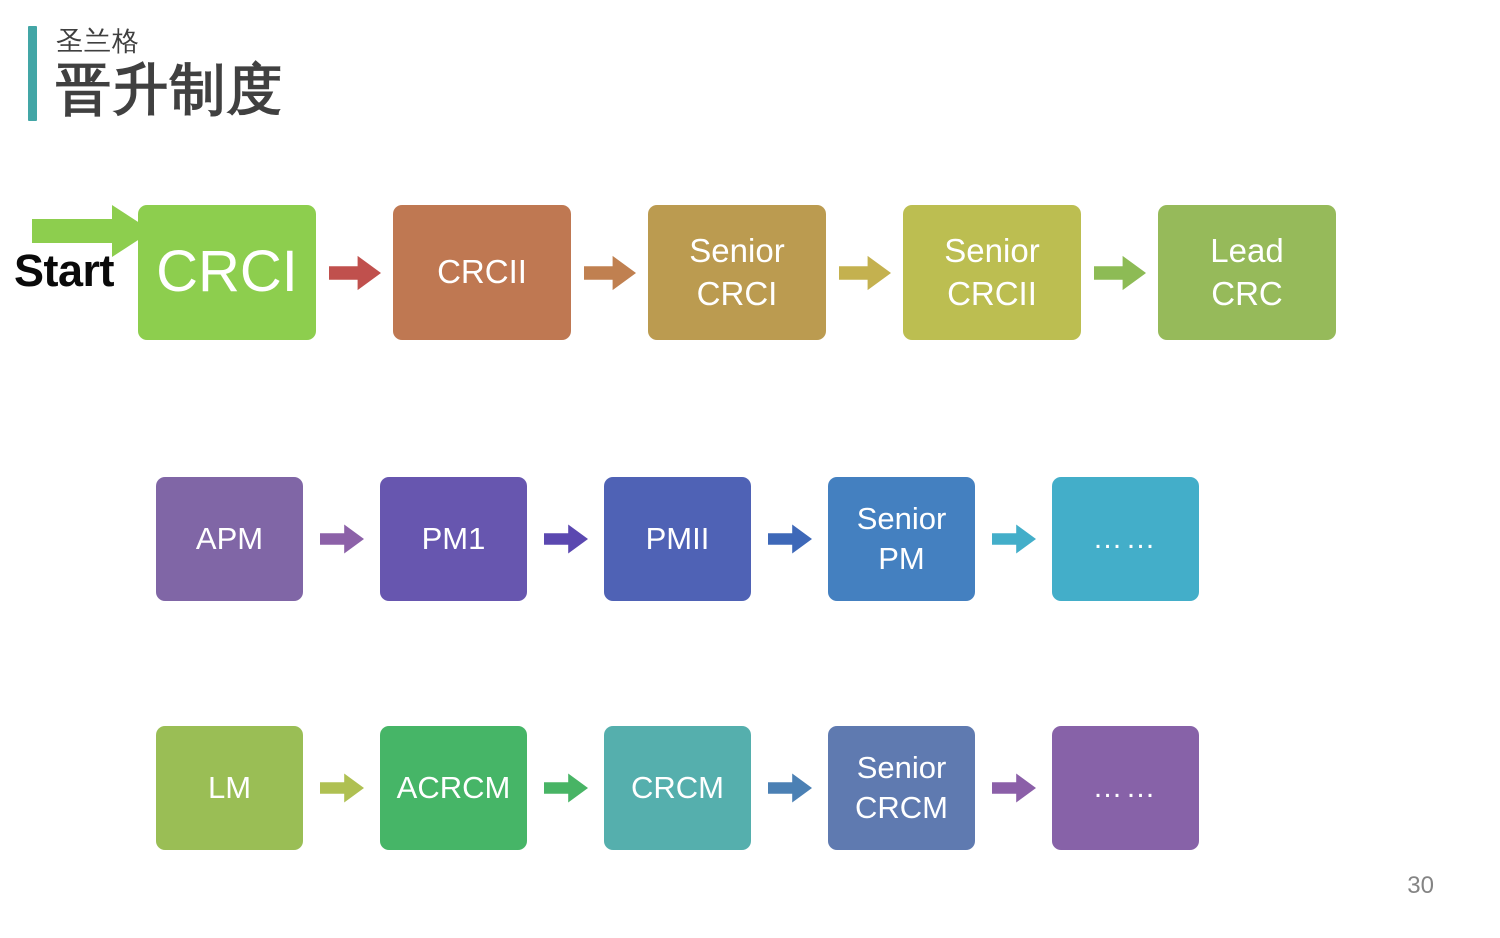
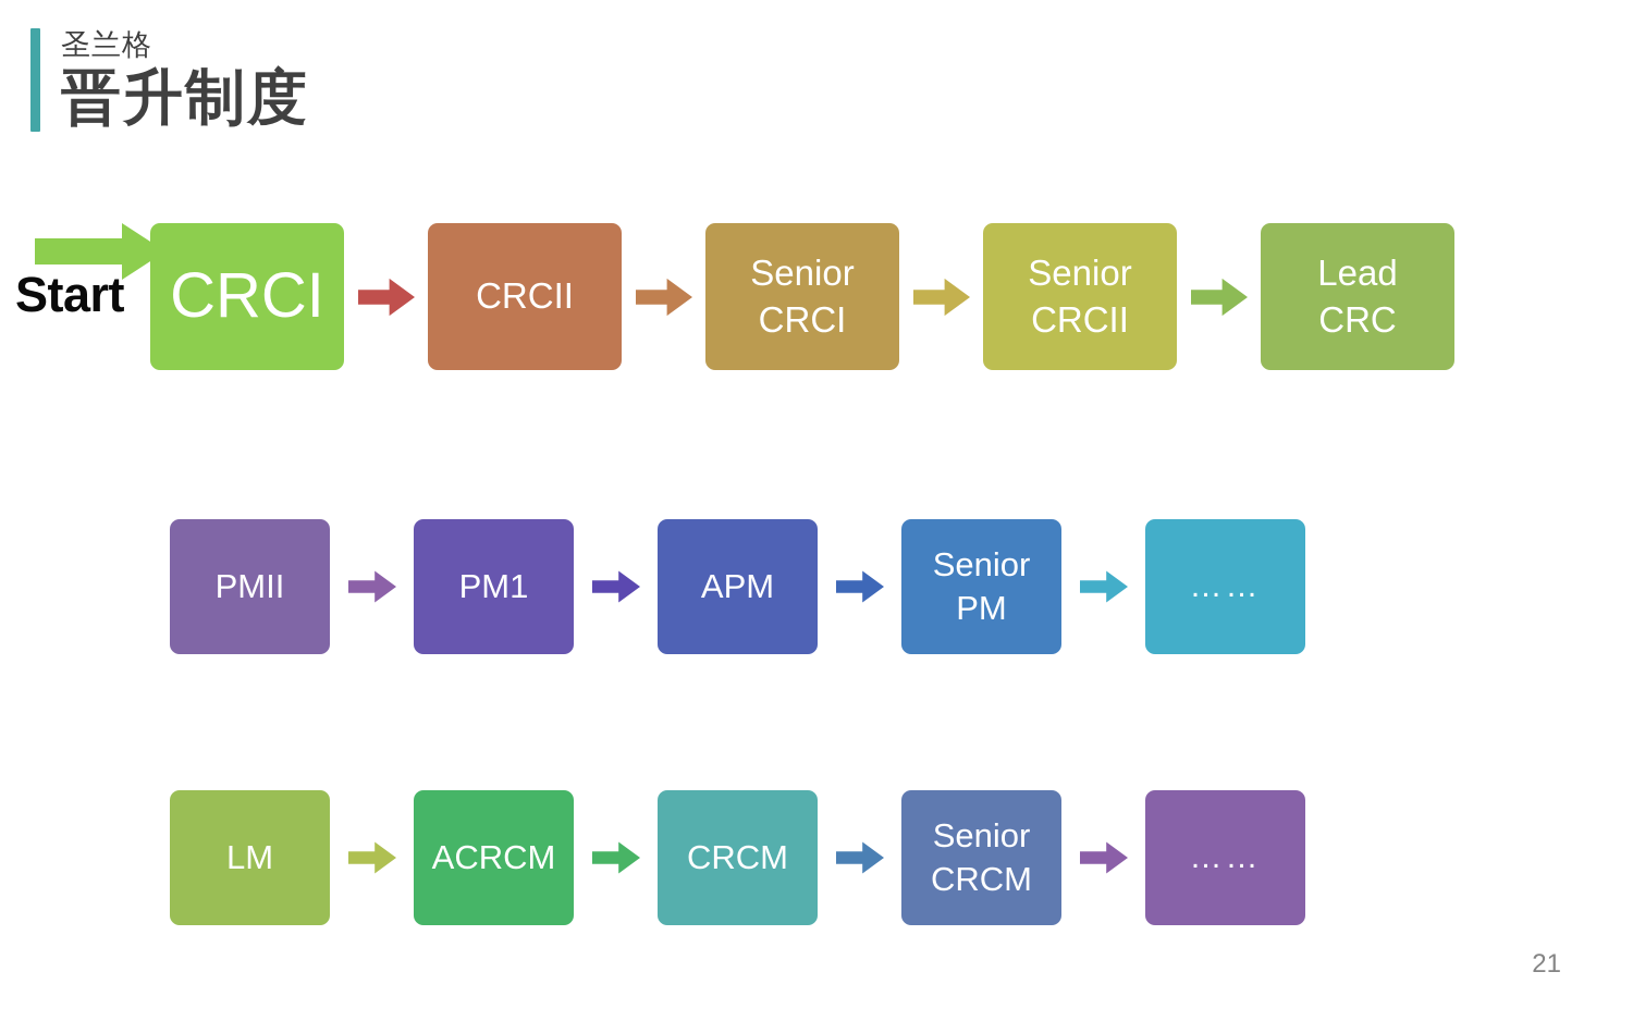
  圣兰格
  晋升制度
  Start
  CRCI
  CRCII
  Senior
  CRCI
  Senior
  CRCII
  Lead
  CRC
- APM
+ PMII
  PM1
- PMII
+ APM
  Senior
  PM
  ……
  LM
  ACRCM
  CRCM
  Senior
  CRCM
  ……
- 30
+ 21
